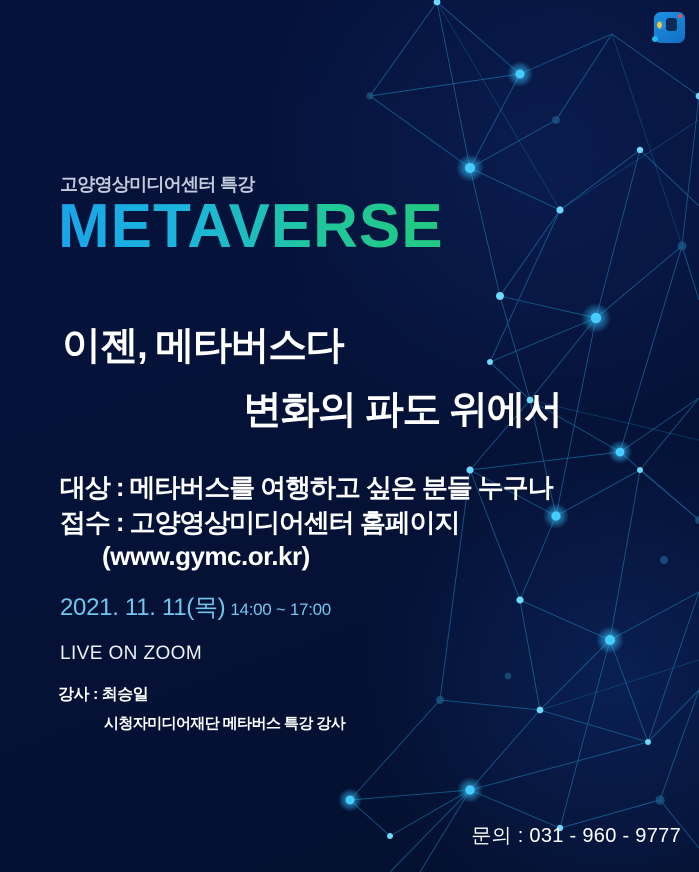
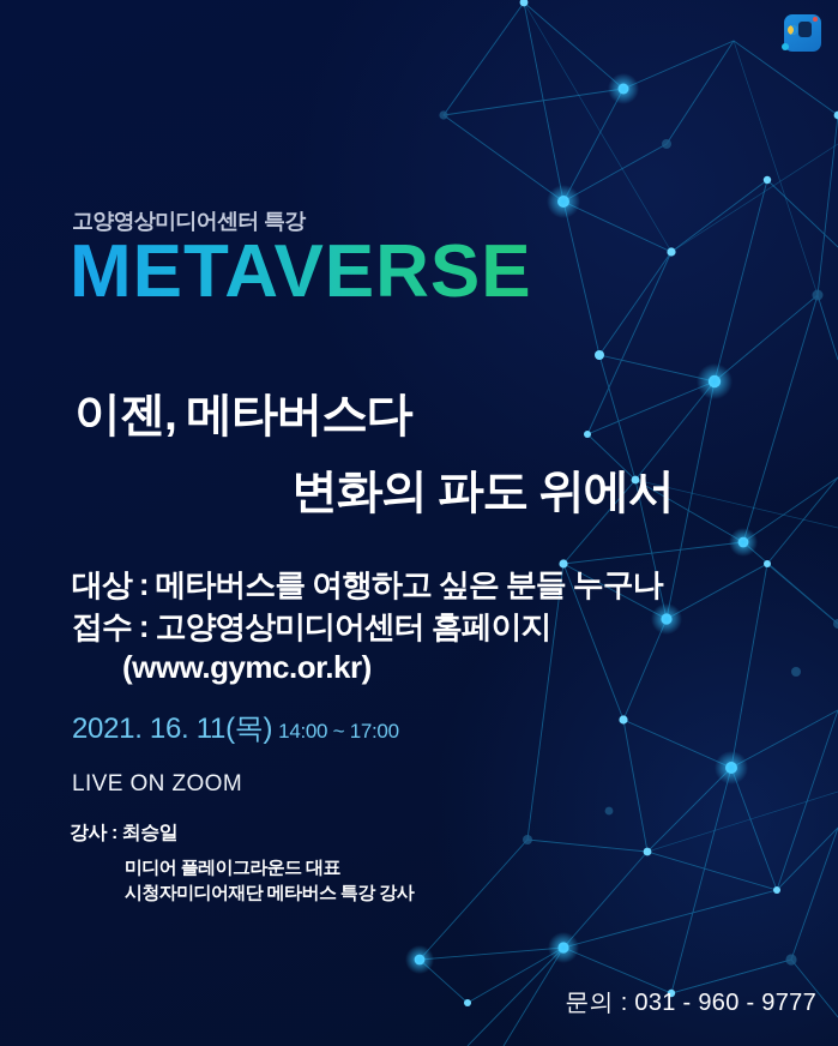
  고양영상미디어센터 특강
  METAVERSE
  이젠, 메타버스다
  변화의 파도 위에서
  대상 : 메타버스를 여행하고 싶은 분들 누구나
  접수 : 고양영상미디어센터 홈페이지
  (www.gymc.or.kr)
- 2021. 11. 11(목) 14:00 ~ 17:00
+ 2021. 16. 11(목) 14:00 ~ 17:00
  LIVE ON ZOOM
  강사 : 최승일
+ 미디어 플레이그라운드 대표
  시청자미디어재단 메타버스 특강 강사
  문의 : 031 - 960 - 9777
